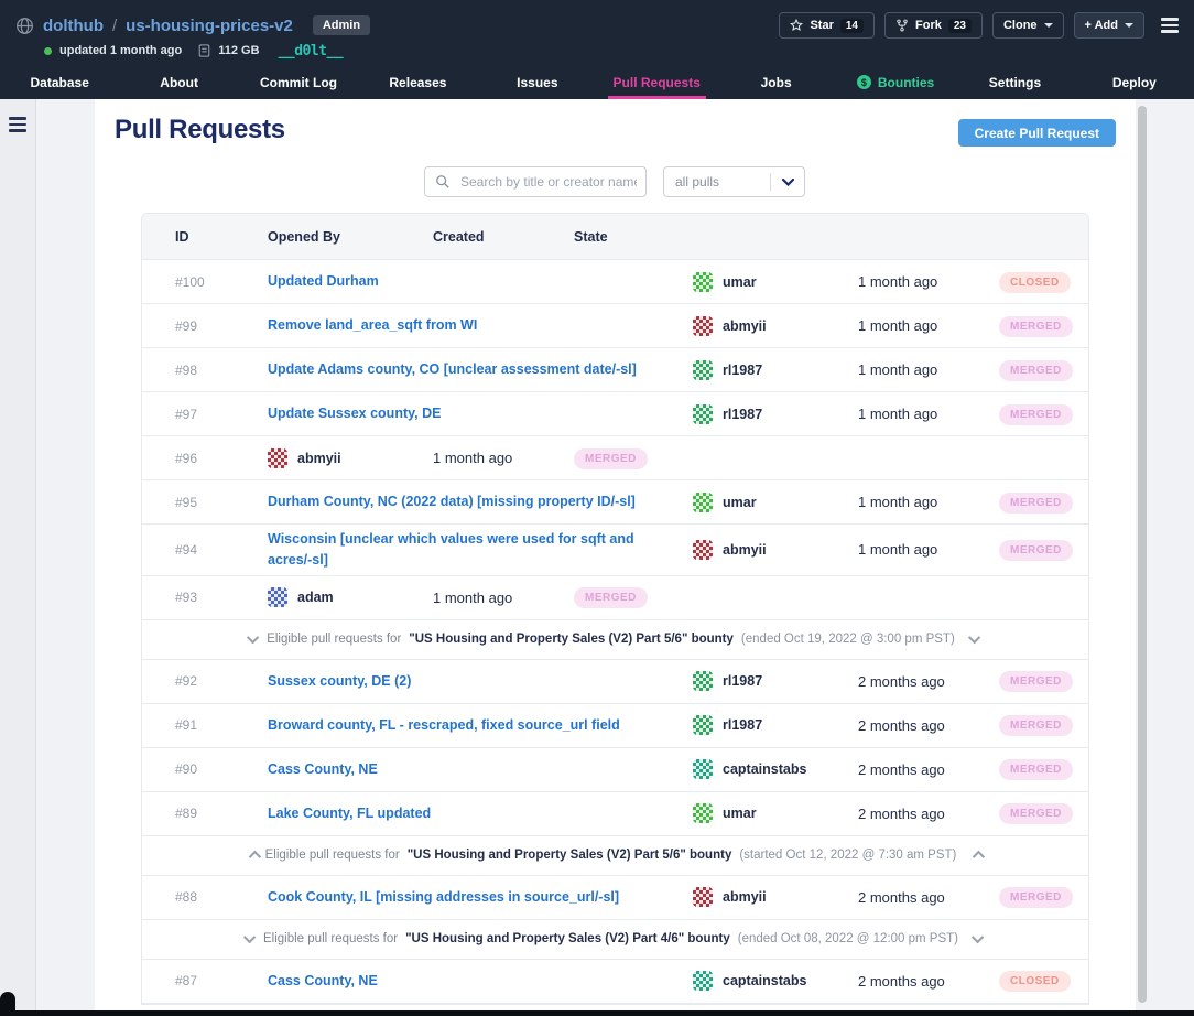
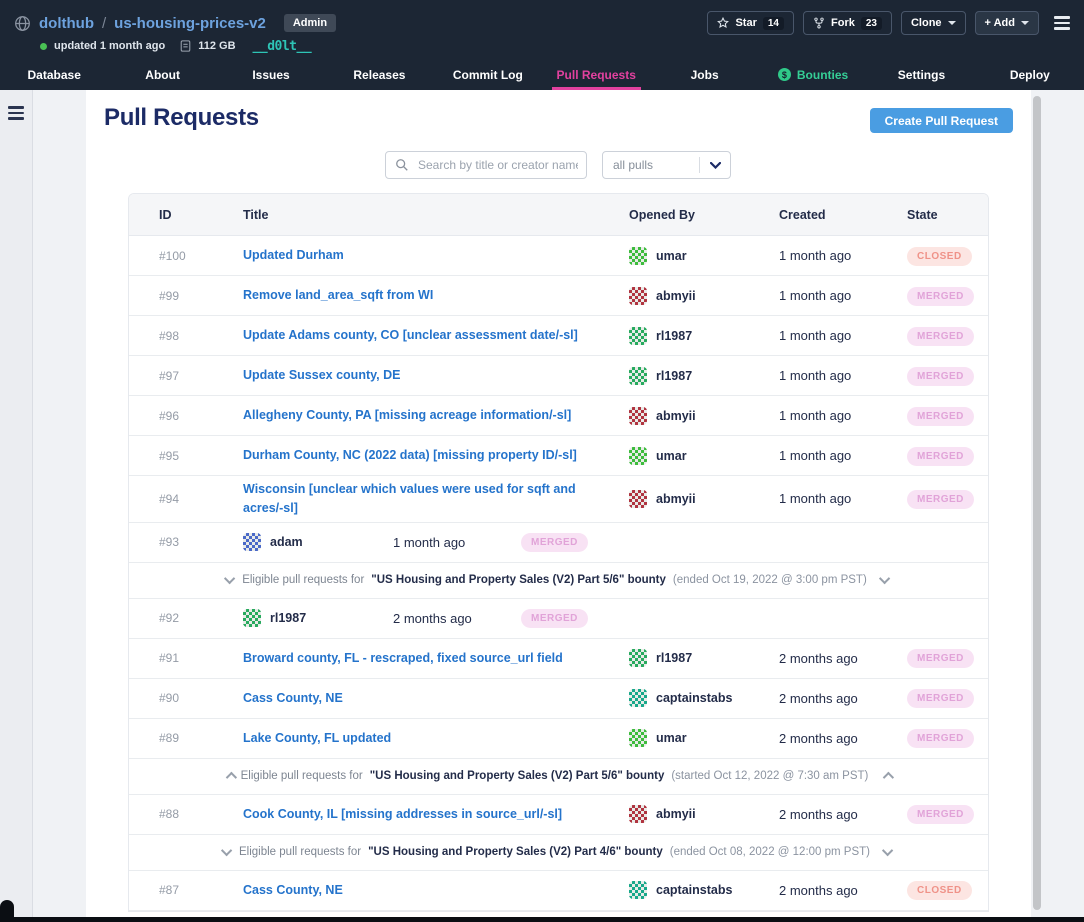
  dolthub
  /
  us-housing-prices-v2
  Admin
  Star
  14
  Fork
  23
  Clone
  + Add
  updated 1 month ago
  112 GB
  __d0lt__
  Database
  About
- Commit Log
+ Issues
  Releases
- Issues
+ Commit Log
  Pull Requests
  Jobs
  $
  Bounties
  Settings
  Deploy
  Pull Requests
  Create Pull Request
  Search by title or creator nam
  all pulls
  ID
+ Title
  Opened By
  Created
  State
  #100
  Updated Durham
  umar
  1 month ago
  CLOSED
  #99
  Remove land_area_sqft from WI
  abmyii
  1 month ago
  MERGED
  #98
  Update Adams county, CO [unclear assessment date/-sl]
  rl1987
  1 month ago
  MERGED
  #97
  Update Sussex county, DE
  rl1987
  1 month ago
  MERGED
  #96
+ Allegheny County, PA [missing acreage information/-sl]
  abmyii
  1 month ago
  MERGED
  #95
  Durham County, NC (2022 data) [missing property ID/-sl]
  umar
  1 month ago
  MERGED
  #94
  Wisconsin [unclear which values were used for sqft and acres/-sl]
  abmyii
  1 month ago
  MERGED
  #93
  adam
  1 month ago
  MERGED
  Eligible pull requests for
  "US Housing and Property Sales (V2) Part 5/6" bounty
  (ended Oct 19, 2022 @ 3:00 pm PST)
  #92
- Sussex county, DE (2)
  rl1987
  2 months ago
  MERGED
  #91
  Broward county, FL - rescraped, fixed source_url field
  rl1987
  2 months ago
  MERGED
  #90
  Cass County, NE
  captainstabs
  2 months ago
  MERGED
  #89
  Lake County, FL updated
  umar
  2 months ago
  MERGED
  Eligible pull requests for
  "US Housing and Property Sales (V2) Part 5/6" bounty
  (started Oct 12, 2022 @ 7:30 am PST)
  #88
  Cook County, IL [missing addresses in source_url/-sl]
  abmyii
  2 months ago
  MERGED
  Eligible pull requests for
  "US Housing and Property Sales (V2) Part 4/6" bounty
  (ended Oct 08, 2022 @ 12:00 pm PST)
  #87
  Cass County, NE
  captainstabs
  2 months ago
  CLOSED
